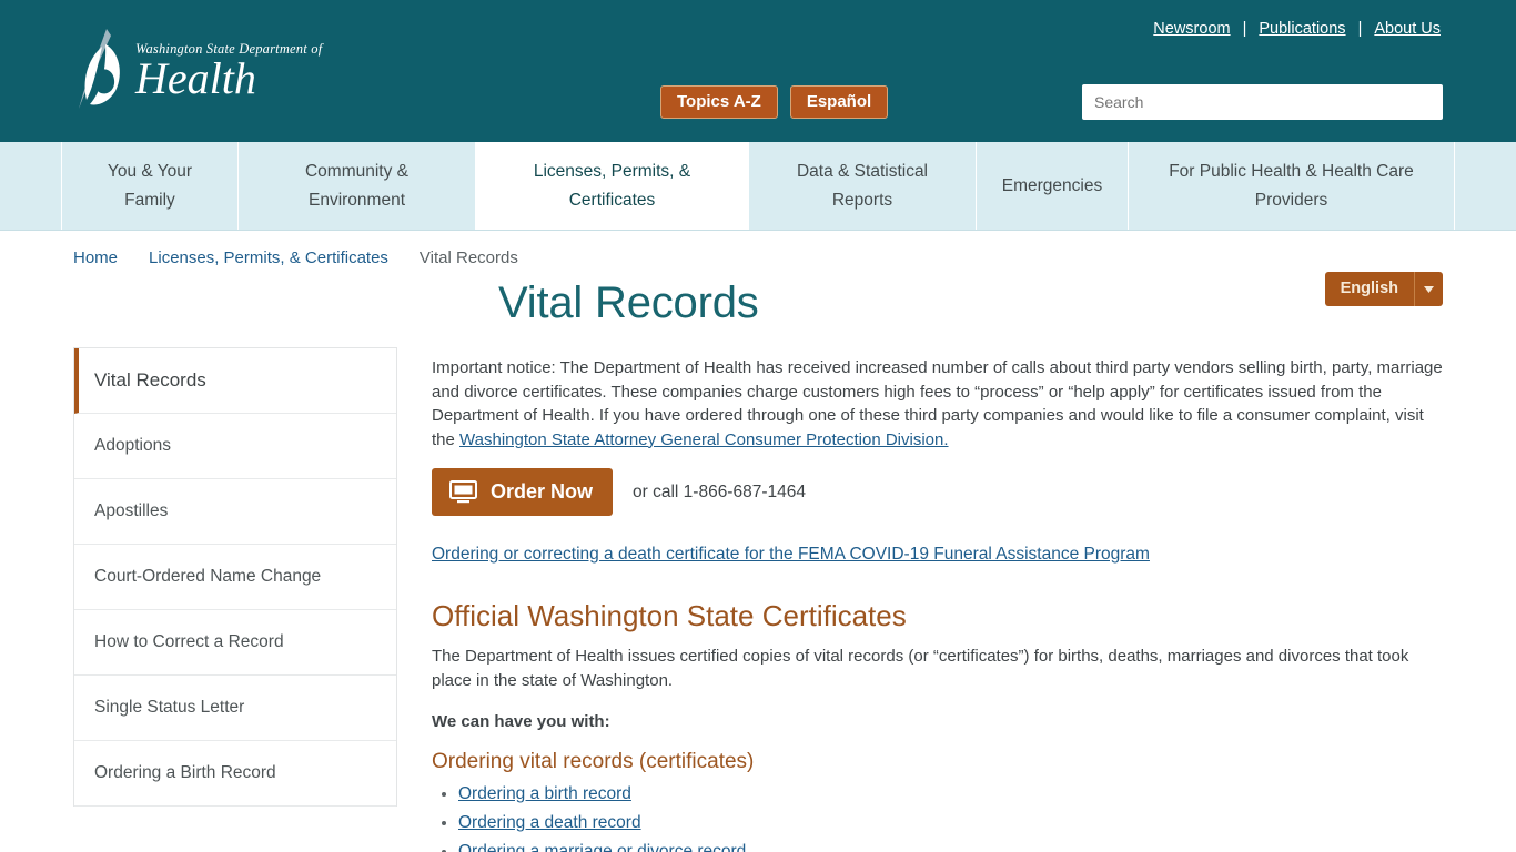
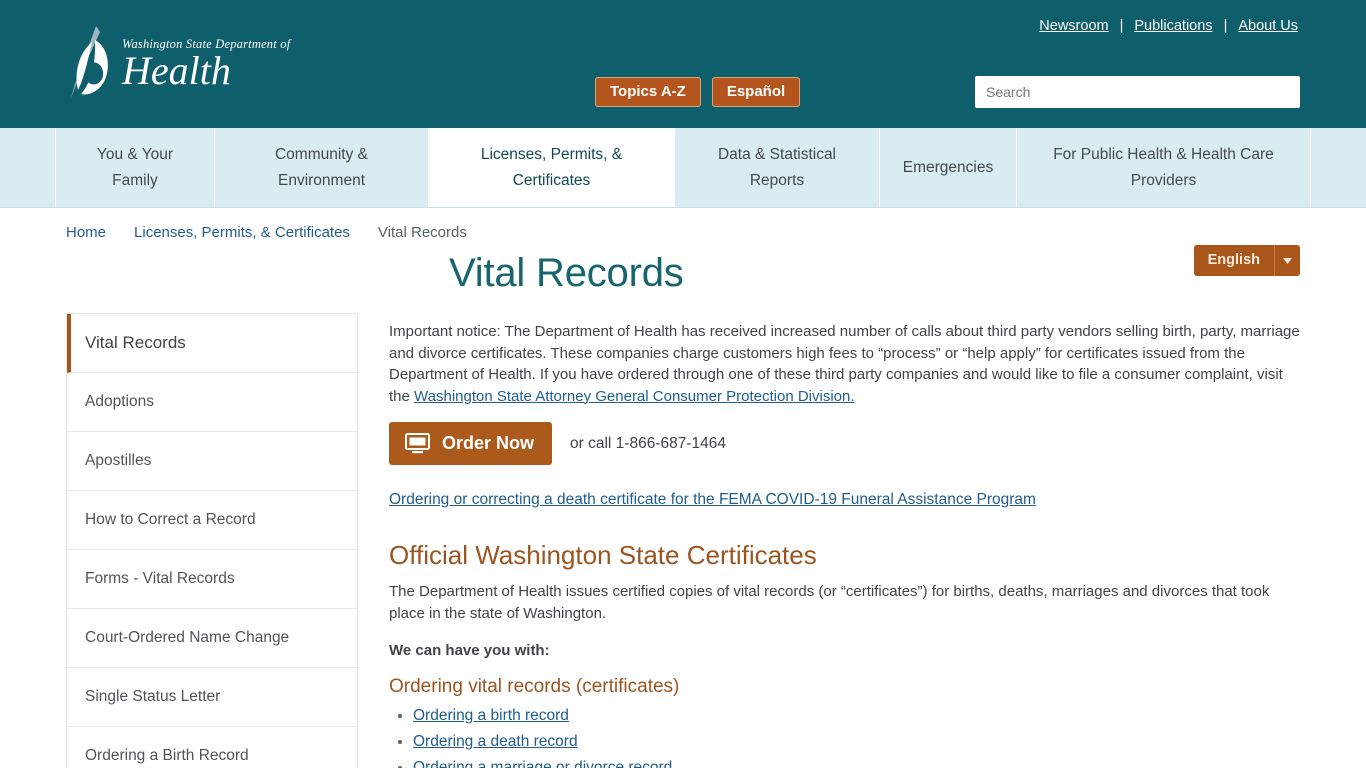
  Washington State Department of
  Health
  Newsroom
  |
  Publications
  |
  About Us
  Topics A-Z
  Español
  Search
  You & Your Family
  Community & Environment
  Licenses, Permits, & Certificates
  Data & Statistical Reports
  Emergencies
  For Public Health & Health Care Providers
  Home
  Licenses, Permits, & Certificates
  Vital Records
  Vital Records
  English
  Vital Records
  Adoptions
  Apostilles
- Court-Ordered Name Change
+ How to Correct a Record
+ Forms - Vital Records
- How to Correct a Record
+ Court-Ordered Name Change
  Single Status Letter
  Ordering a Birth Record
  Important notice: The Department of Health has received increased number of calls about third party vendors selling birth, party, marriage and divorce certificates. These companies charge customers high fees to “process” or “help apply” for certificates issued from the Department of Health. If you have ordered through one of these third party companies and would like to file a consumer complaint, visit the Washington State Attorney General Consumer Protection Division.
  Order Now
  or call 1-866-687-1464
  Ordering or correcting a death certificate for the FEMA COVID-19 Funeral Assistance Program
  Official Washington State Certificates
  The Department of Health issues certified copies of vital records (or “certificates”) for births, deaths, marriages and divorces that took place in the state of Washington.
  We can have you with:
  Ordering vital records (certificates)
  Ordering a birth record
  Ordering a death record
